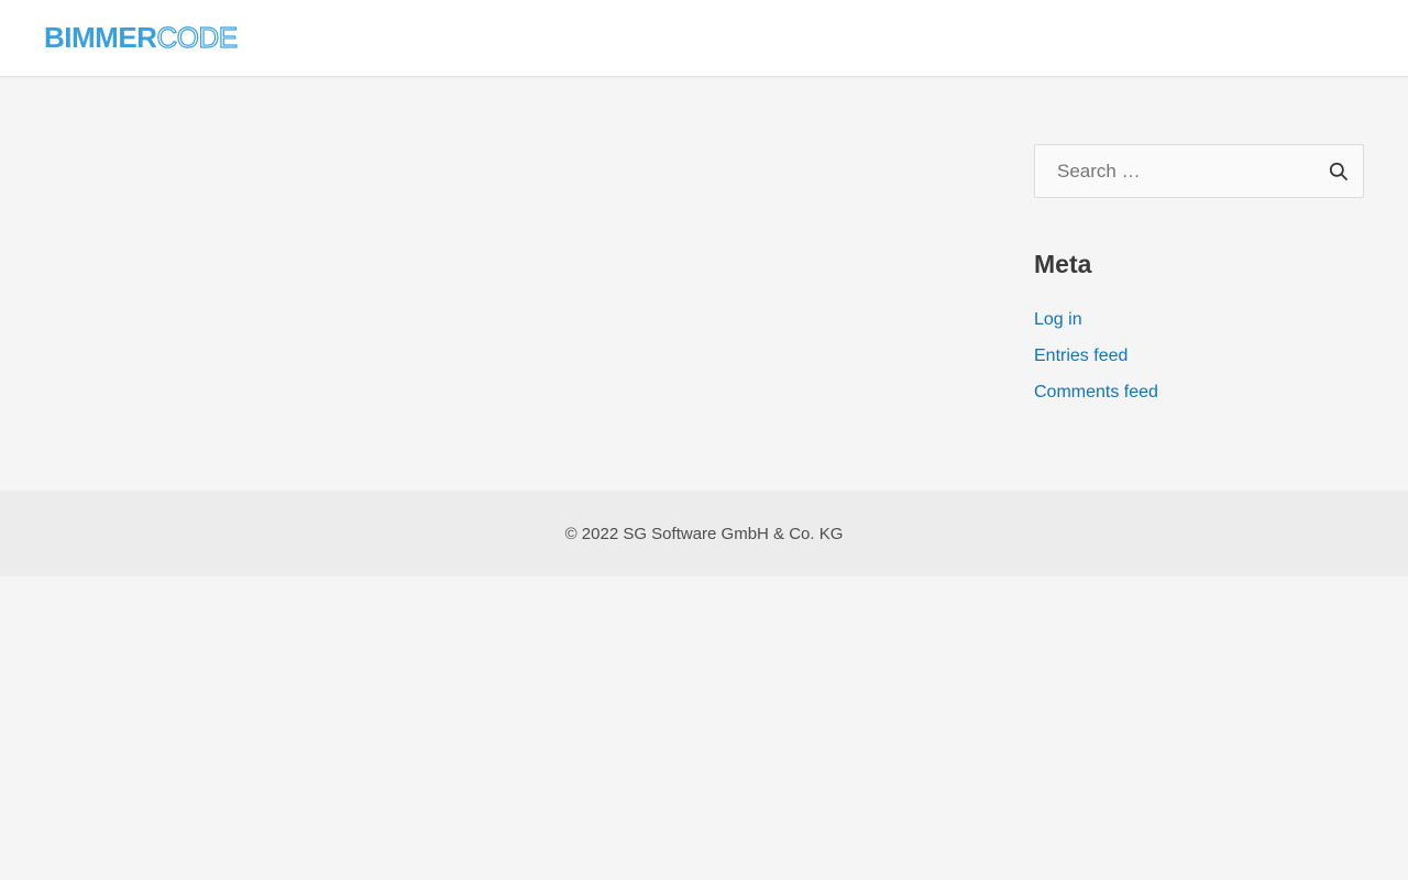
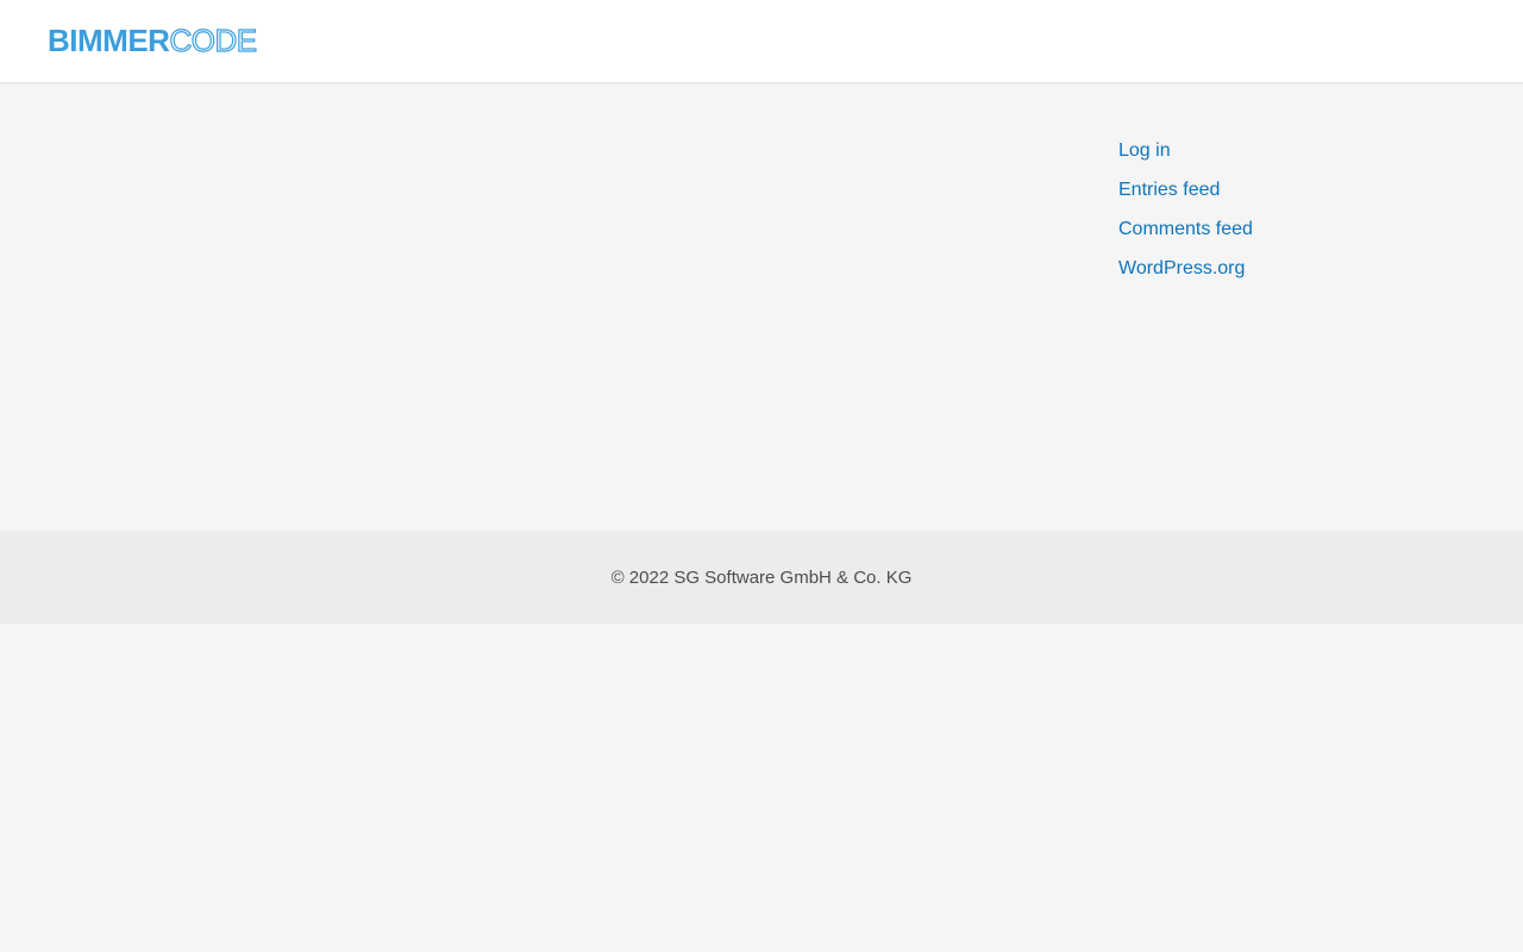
  BIMMERCODE
- Search …
- Meta
  Log in
  Entries feed
  Comments feed
+ WordPress.org
  © 2022 SG Software GmbH & Co. KG
